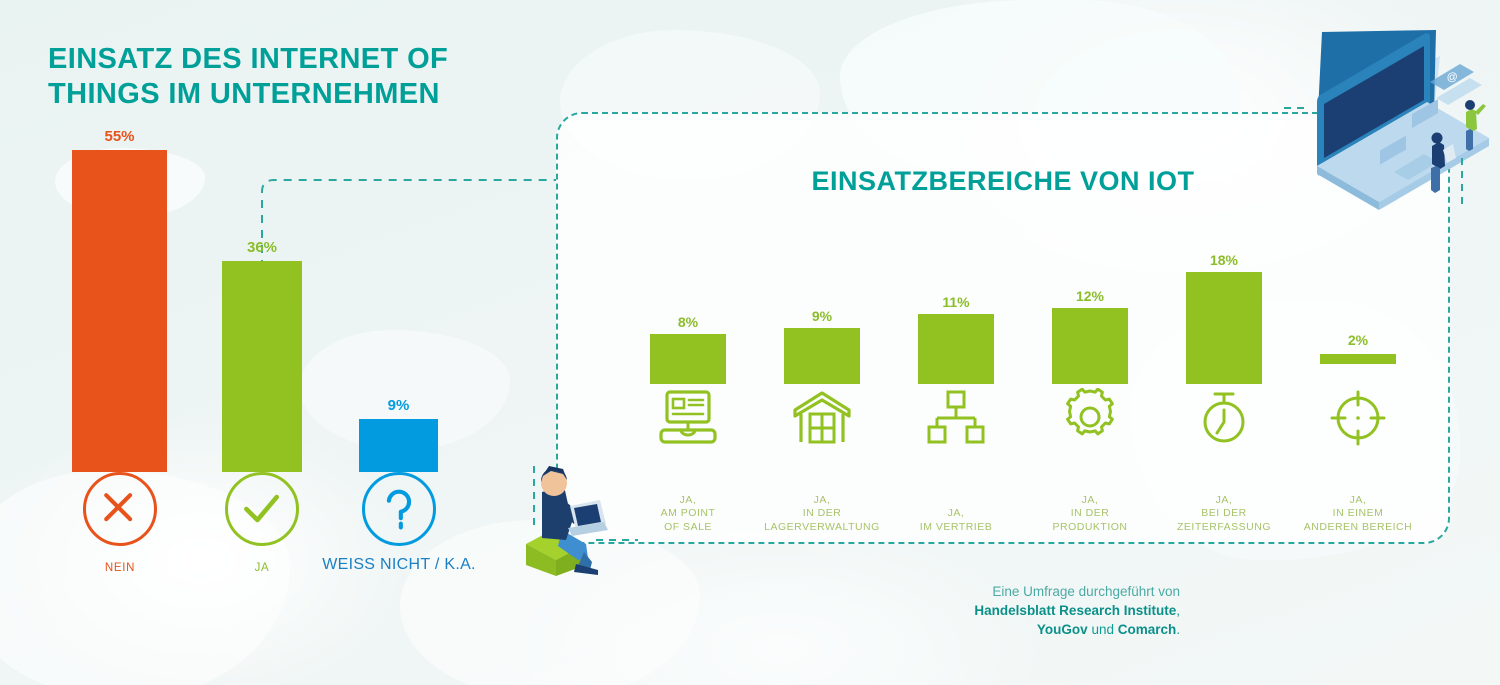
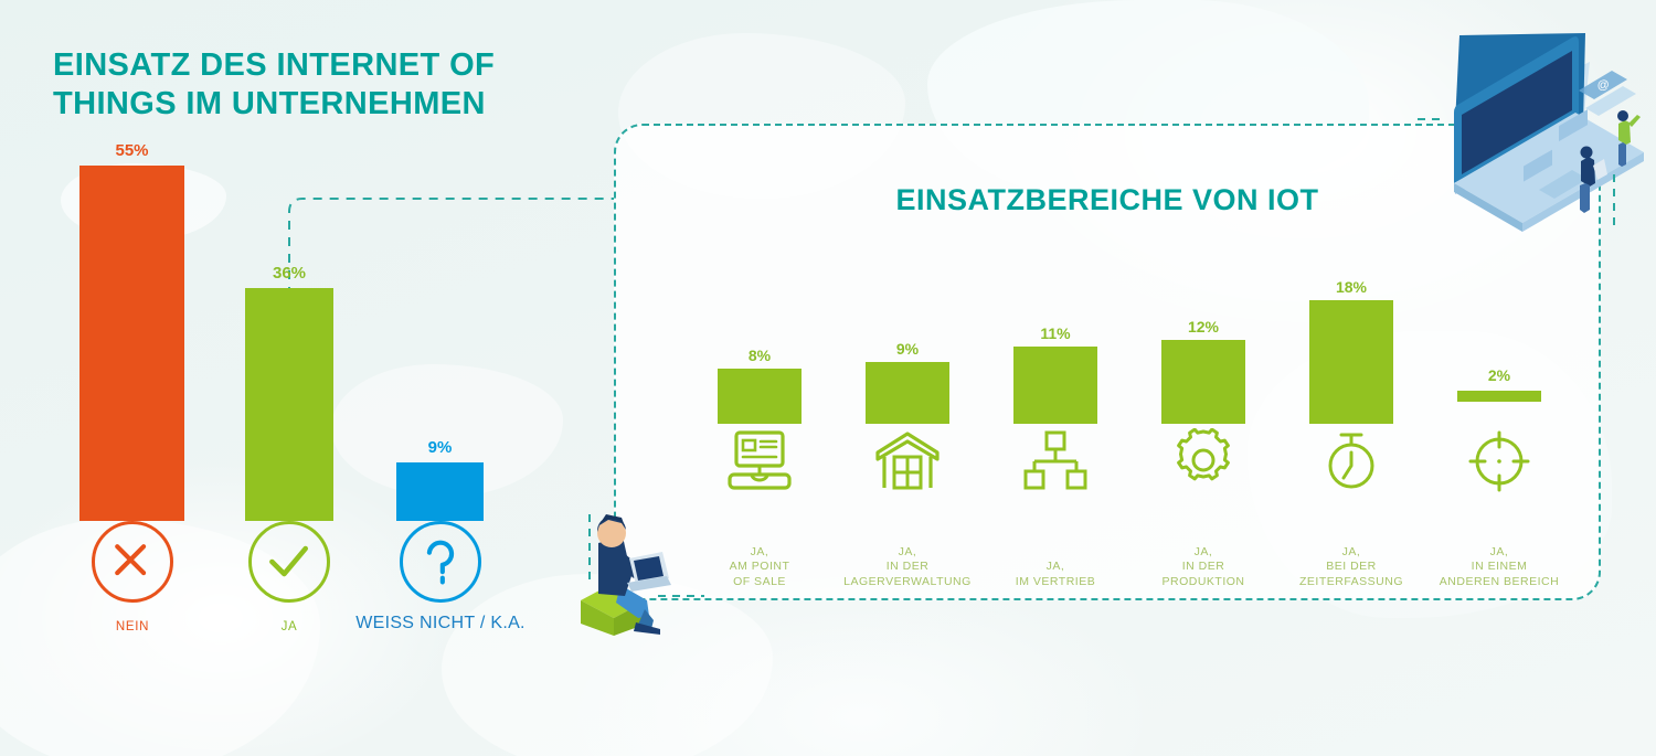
  EINSATZ DES INTERNET OF THINGS IM UNTERNEHMEN
  55%
  NEIN
  36%
  JA
  9%
  WEISS NICHT / K.A.
  EINSATZBEREICHE VON IOT
  8%
  JA,
  AM POINT
  OF SALE
  9%
  JA,
  IN DER
  LAGERVERWALTUNG
  11%
  JA,
  IM VERTRIEB
  12%
  JA,
  IN DER
  PRODUKTION
  18%
  JA,
  BEI DER
  ZEITERFASSUNG
  2%
  JA,
  IN EINEM
  ANDEREN BEREICH
- Eine Umfrage durchgeführt von
- Handelsblatt Research Institute,
- YouGov und Comarch.
